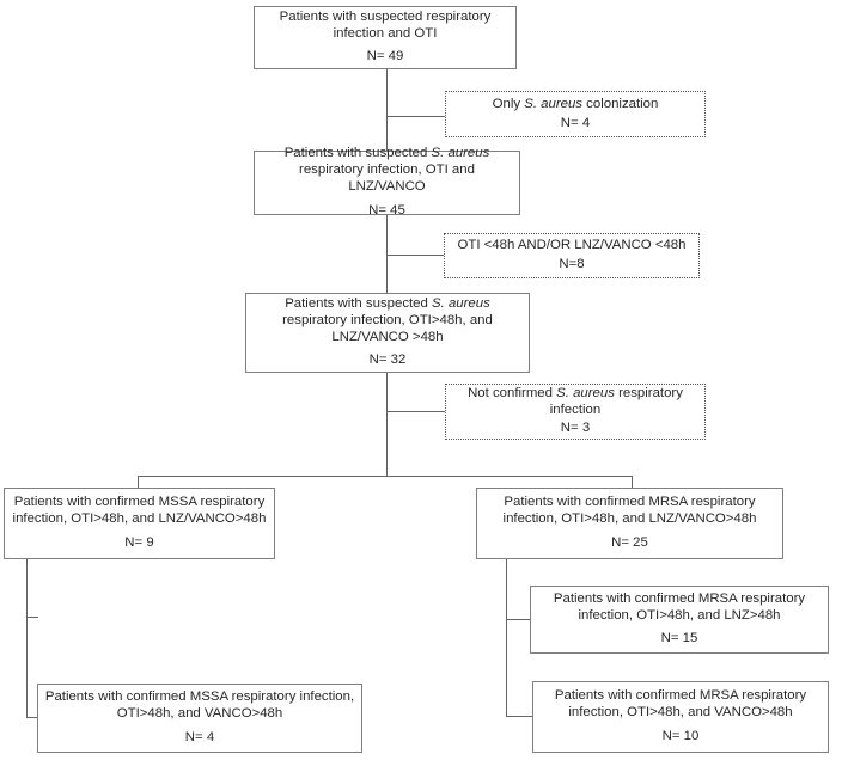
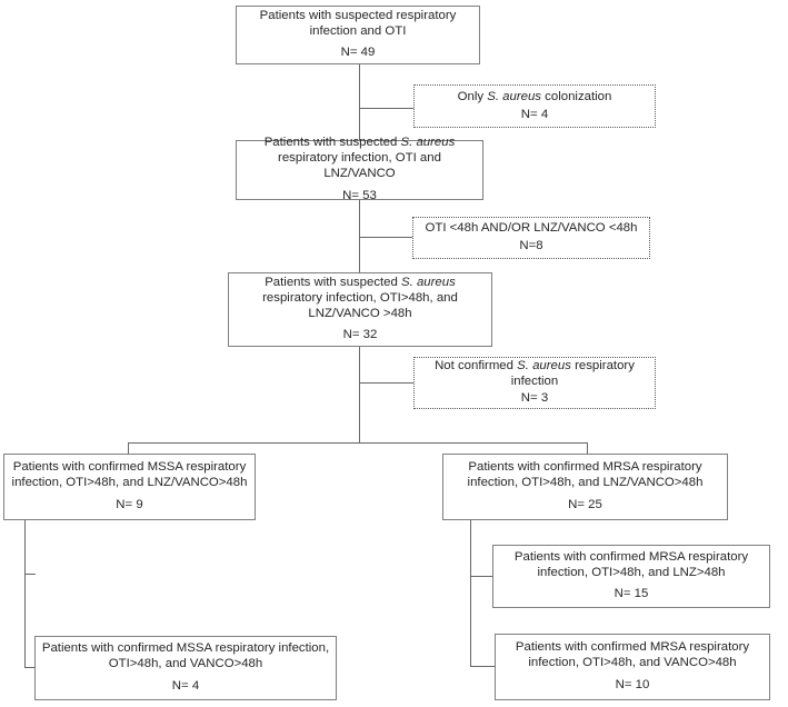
  Patients with suspected respiratory infection and OTI
  N= 49
  Only S. aureus colonization
  N= 4
  Patients with suspected S. aureus respiratory infection, OTI and LNZ/VANCO
- N= 45
+ N= 53
  OTI <48h AND/OR LNZ/VANCO <48h
  N=8
  Patients with suspected S. aureus respiratory infection, OTI>48h, and LNZ/VANCO >48h
  N= 32
  Not confirmed S. aureus respiratory infection
  N= 3
  Patients with confirmed MSSA respiratory infection, OTI>48h, and LNZ/VANCO>48h
  N= 9
  Patients with confirmed MRSA respiratory infection, OTI>48h, and LNZ/VANCO>48h
  N= 25
  Patients with confirmed MSSA respiratory infection, OTI>48h, and VANCO>48h
  N= 4
  Patients with confirmed MRSA respiratory infection, OTI>48h, and LNZ>48h
  N= 15
  Patients with confirmed MRSA respiratory infection, OTI>48h, and VANCO>48h
  N= 10
